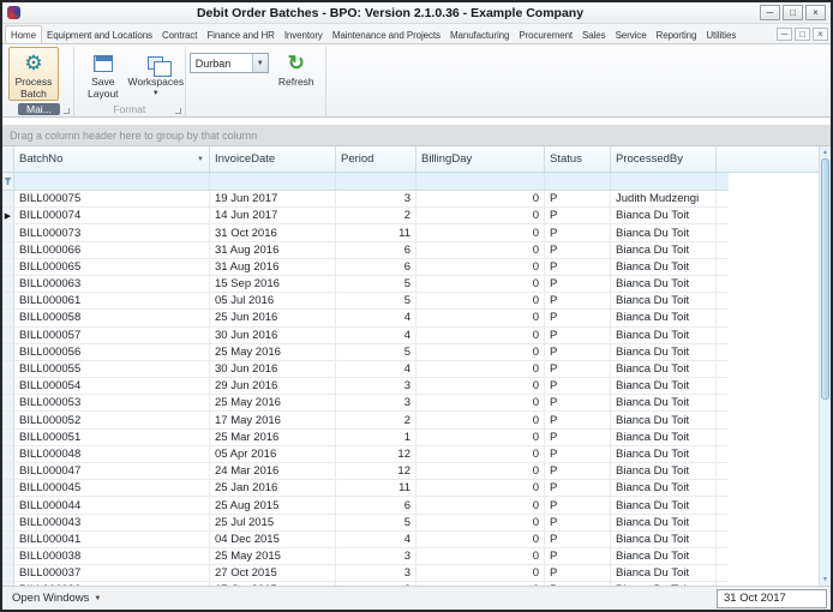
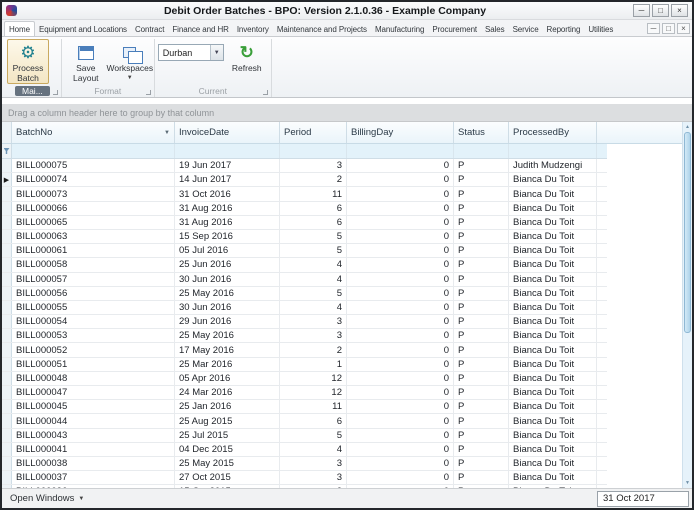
  Debit Order Batches - BPO: Version 2.1.0.36 - Example Company
  ─
  □
  ×
  Home
  Equipment and Locations
  Contract
  Finance and HR
  Inventory
  Maintenance and Projects
  Manufacturing
  Procurement
  Sales
  Service
  Reporting
  Utilities
  ─
  □
  ×
  ⚙
  Process Batch
  Mai...
  Save Layout
  Workspaces
  Format
  Durban
  ↻
  Refresh
+ Current
  Drag a column header here to group by that column
  BatchNo
  InvoiceDate
  Period
  BillingDay
  Status
  ProcessedBy
  BILL000075
  19 Jun 2017
  3
  0
  P
  Judith Mudzengi
  BILL000074
  14 Jun 2017
  2
  0
  P
  Bianca Du Toit
  BILL000073
  31 Oct 2016
  11
  0
  P
  Bianca Du Toit
  BILL000066
  31 Aug 2016
  6
  0
  P
  Bianca Du Toit
  BILL000065
  31 Aug 2016
  6
  0
  P
  Bianca Du Toit
  BILL000063
  15 Sep 2016
  5
  0
  P
  Bianca Du Toit
  BILL000061
  05 Jul 2016
  5
  0
  P
  Bianca Du Toit
  BILL000058
  25 Jun 2016
  4
  0
  P
  Bianca Du Toit
  BILL000057
  30 Jun 2016
  4
  0
  P
  Bianca Du Toit
  BILL000056
  25 May 2016
  5
  0
  P
  Bianca Du Toit
  BILL000055
  30 Jun 2016
  4
  0
  P
  Bianca Du Toit
  BILL000054
  29 Jun 2016
  3
  0
  P
  Bianca Du Toit
  BILL000053
  25 May 2016
  3
  0
  P
  Bianca Du Toit
  BILL000052
  17 May 2016
  2
  0
  P
  Bianca Du Toit
  BILL000051
  25 Mar 2016
  1
  0
  P
  Bianca Du Toit
  BILL000048
  05 Apr 2016
  12
  0
  P
  Bianca Du Toit
  BILL000047
  24 Mar 2016
  12
  0
  P
  Bianca Du Toit
  BILL000045
  25 Jan 2016
  11
  0
  P
  Bianca Du Toit
  BILL000044
  25 Aug 2015
  6
  0
  P
  Bianca Du Toit
  BILL000043
  25 Jul 2015
  5
  0
  P
  Bianca Du Toit
  BILL000041
  04 Dec 2015
  4
  0
  P
  Bianca Du Toit
  BILL000038
  25 May 2015
  3
  0
  P
  Bianca Du Toit
  BILL000037
  27 Oct 2015
  3
  0
  P
  Bianca Du Toit
  Open Windows
  31 Oct 2017
